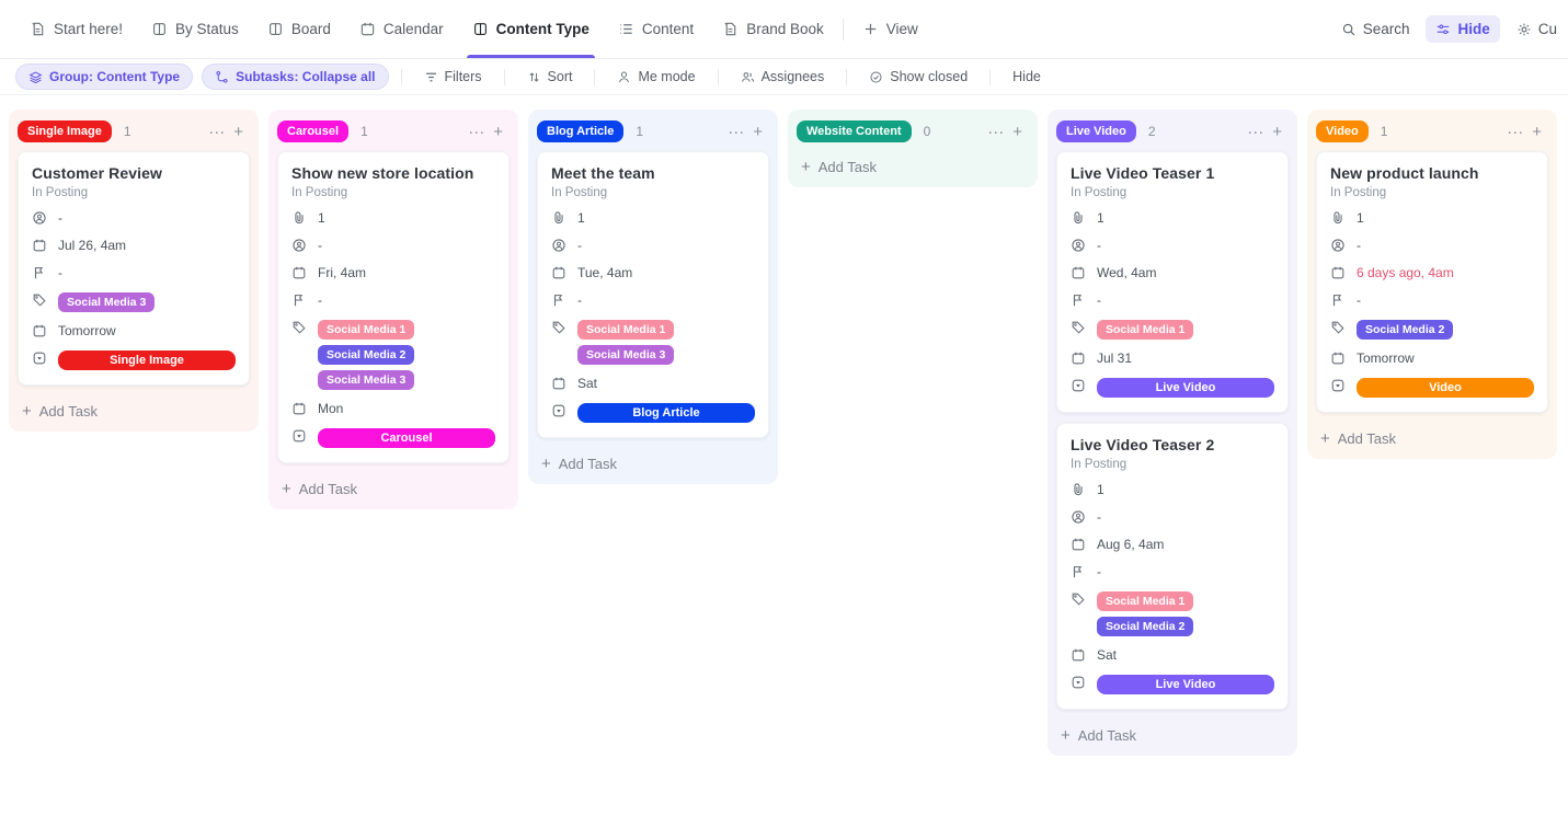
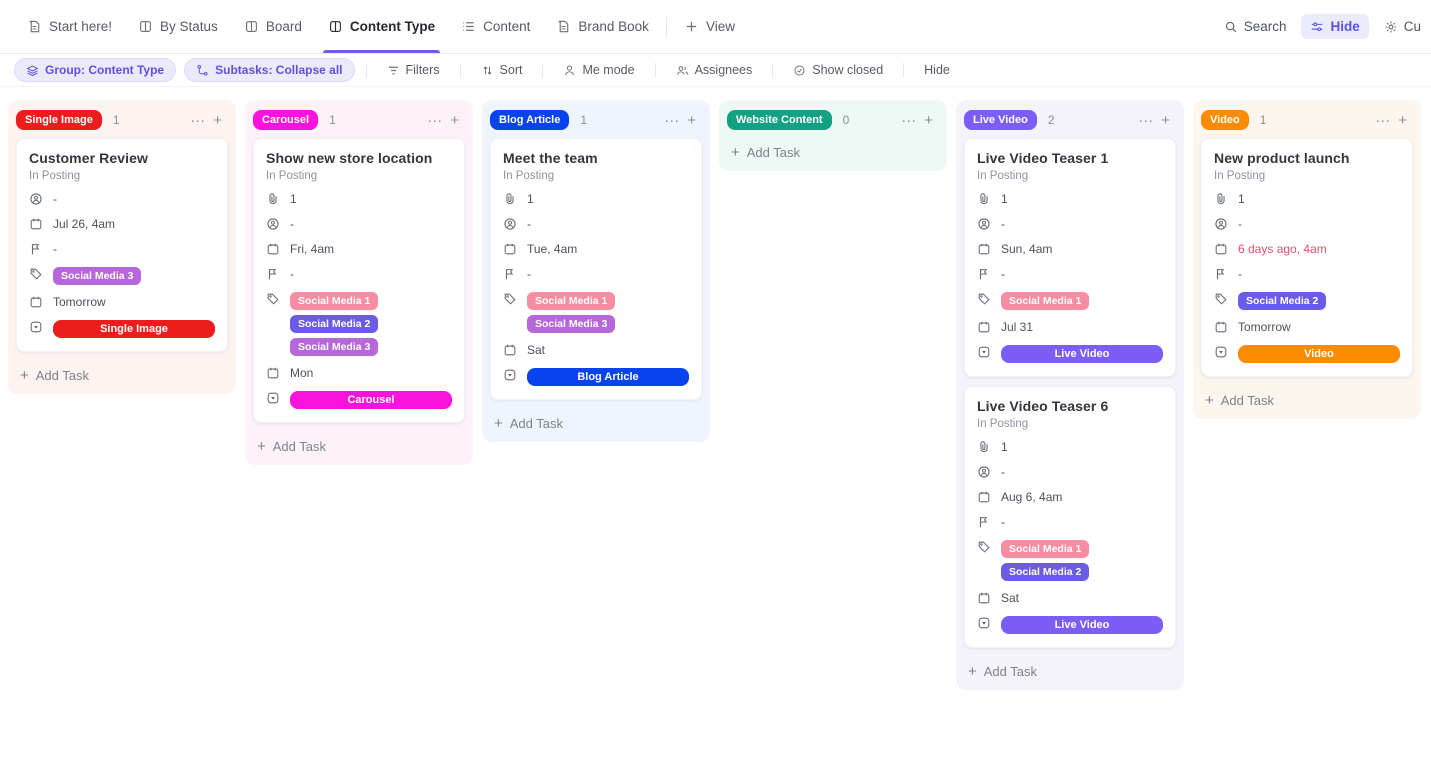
  Start here!
  By Status
  Board
- Calendar
  Content Type
  Content
  Brand Book
  View
  Search
  Hide
  Cu
  Group: Content Type
  Subtasks: Collapse all
  Filters
  Sort
  Me mode
  Assignees
  Show closed
  Hide
  Single Image
  1
  ···
  +
  Customer Review
  In Posting
  -
  Jul 26, 4am
  -
  Social Media 3
  Tomorrow
  Single Image
  +
  Add Task
  Carousel
  1
  ···
  +
  Show new store location
  In Posting
  1
  -
  Fri, 4am
  -
  Social Media 1
  Social Media 2
  Social Media 3
  Mon
  Carousel
  +
  Add Task
  Blog Article
  1
  ···
  +
  Meet the team
  In Posting
  1
  -
  Tue, 4am
  -
  Social Media 1
  Social Media 3
  Sat
  Blog Article
  +
  Add Task
  Website Content
  0
  ···
  +
  +
  Add Task
  Live Video
  2
  ···
  +
  Live Video Teaser 1
  In Posting
  1
  -
- Wed, 4am
+ Sun, 4am
  -
  Social Media 1
  Jul 31
  Live Video
- Live Video Teaser 2
+ Live Video Teaser 6
  In Posting
  1
  -
  Aug 6, 4am
  -
  Social Media 1
  Social Media 2
  Sat
  Live Video
  +
  Add Task
  Video
  1
  ···
  +
  New product launch
  In Posting
  1
  -
  6 days ago, 4am
  -
  Social Media 2
  Tomorrow
  Video
  +
  Add Task
